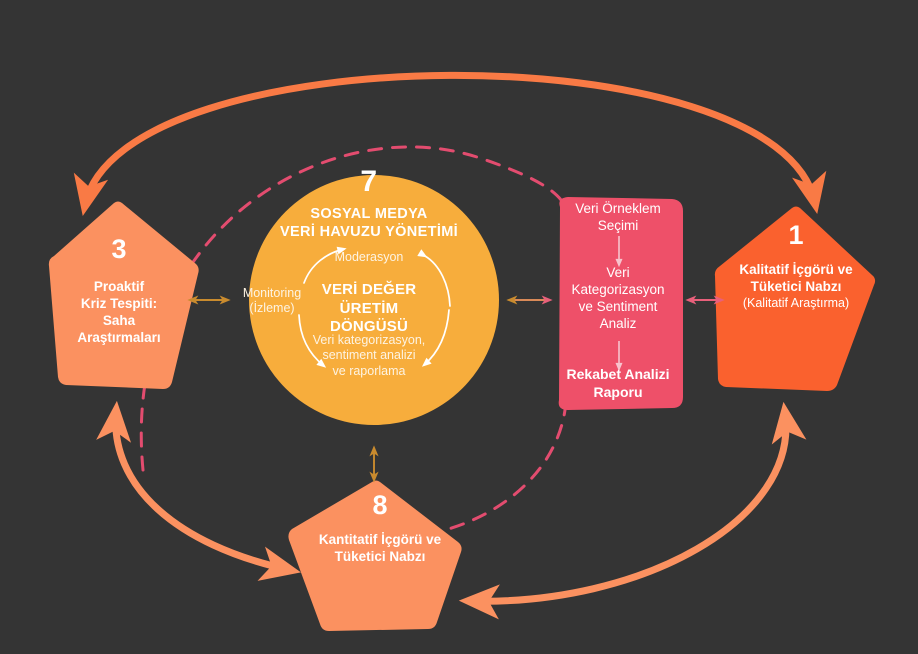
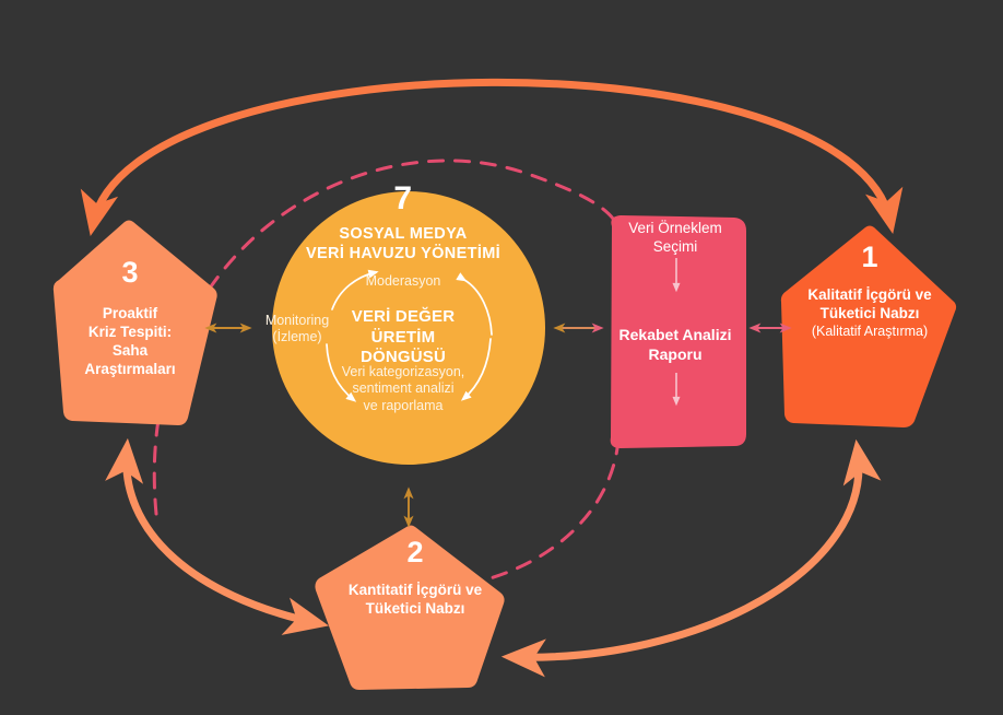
  7
  SOSYAL MEDYA
  VERİ HAVUZU YÖNETİMİ
  Moderasyon
  Monitoring
  (İzleme)
  VERİ DEĞER
  ÜRETİM DÖNGÜSÜ
  Veri kategorizasyon,
  sentiment analizi
  ve raporlama
  Veri Örneklem
  Seçimi
- Veri
- Kategorizasyon
- ve Sentiment
- Analiz
  Rekabet Analizi
  Raporu
  1
  Kalitatif İçgörü ve
  Tüketici Nabzı
  (Kalitatif Araştırma)
- 8
+ 2
  Kantitatif İçgörü ve
  Tüketici Nabzı
  3
  Proaktif
  Kriz Tespiti:
  Saha
  Araştırmaları
